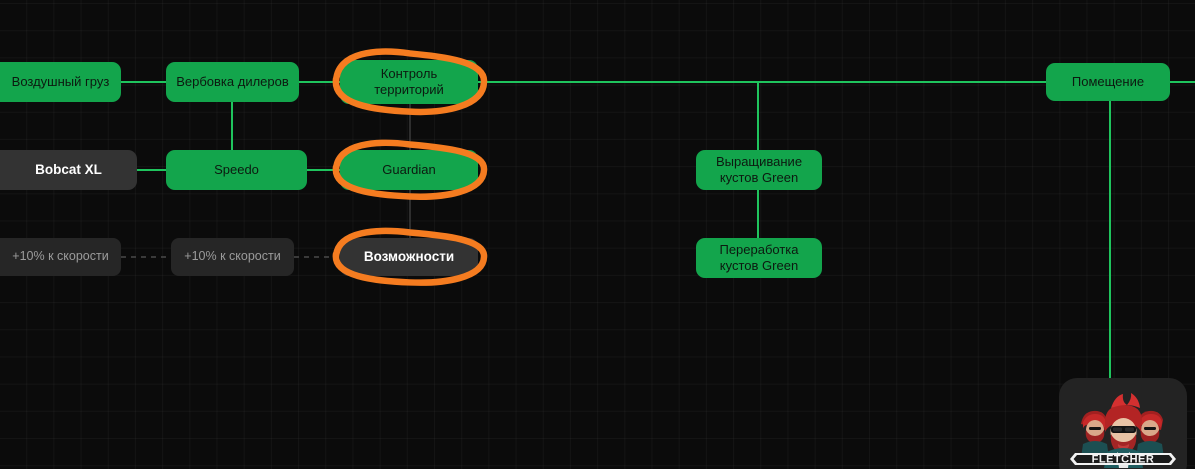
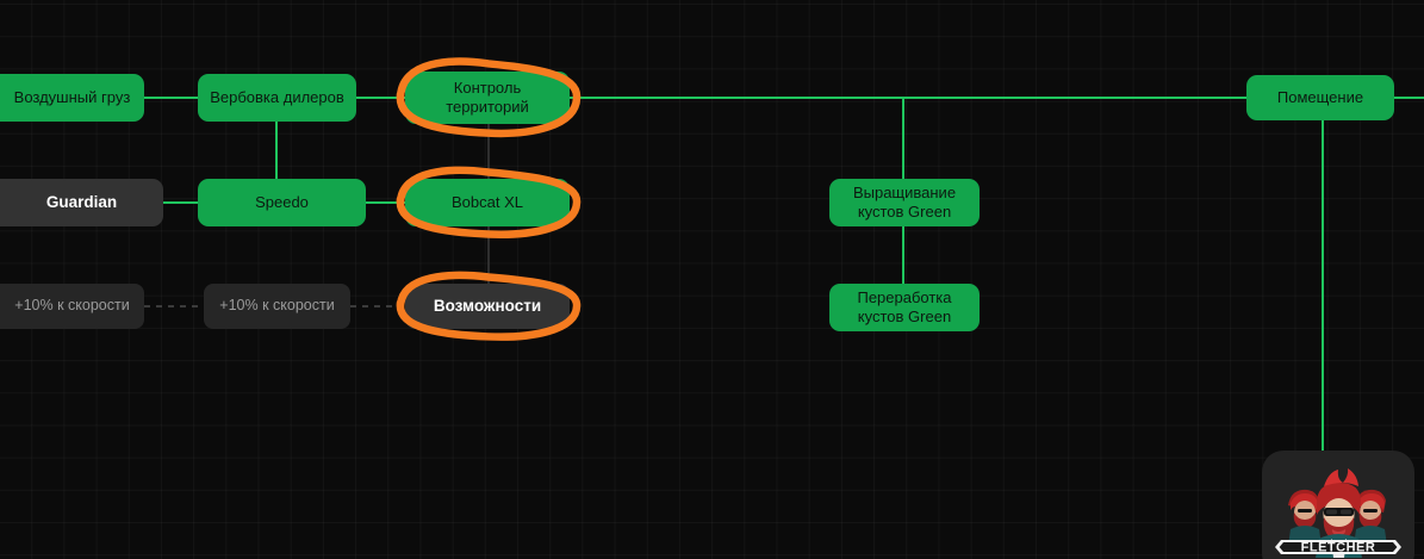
  Воздушный груз
  Вербовка дилеров
  Контроль
  территорий
  Помещение
- Bobcat XL
+ Guardian
  Speedo
- Guardian
+ Bobcat XL
  Выращивание
  кустов Green
  Переработка
  кустов Green
  +10% к скорости
  +10% к скорости
  Возможности
  FLETCHER
